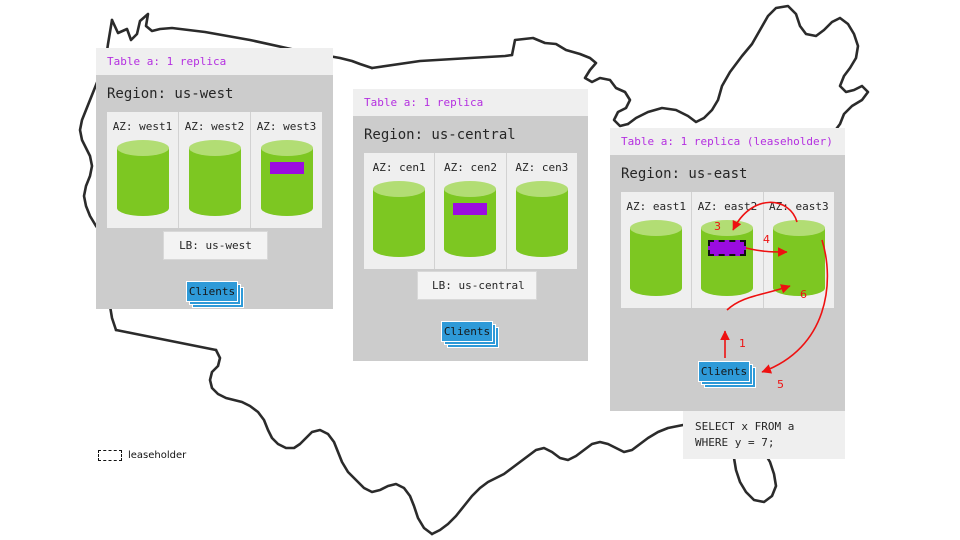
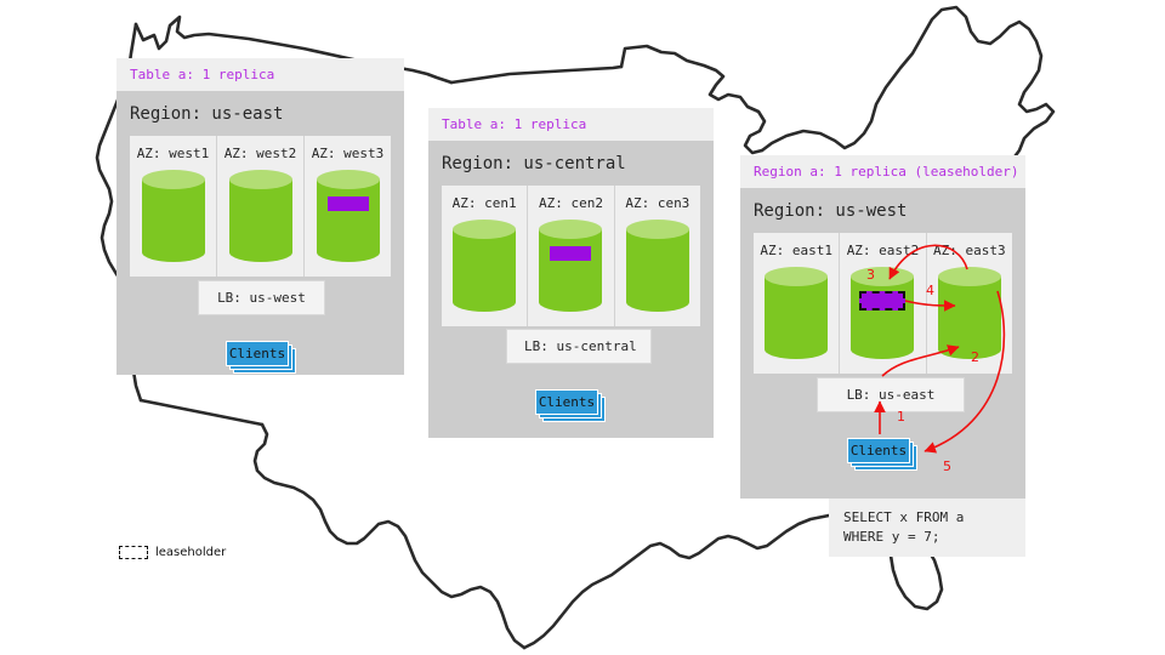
  Table a: 1 replica
- Region: us-west
+ Region: us-east
  AZ: west1
  AZ: west2
  AZ: west3
  LB: us-west
  Clients
  Table a: 1 replica
  Region: us-central
  AZ: cen1
  AZ: cen2
  AZ: cen3
  LB: us-central
  Clients
- Table a: 1 replica (leaseholder)
+ Region a: 1 replica (leaseholder)
- Region: us-east
+ Region: us-west
  AZ: east1
  AZ: east
  AZ east3
+ LB: us-east
  Clients
  SELECT x FROM a
  WHERE y = 7;
  1
- 6
+ 2
  3
  4
  5
  leaseholder
